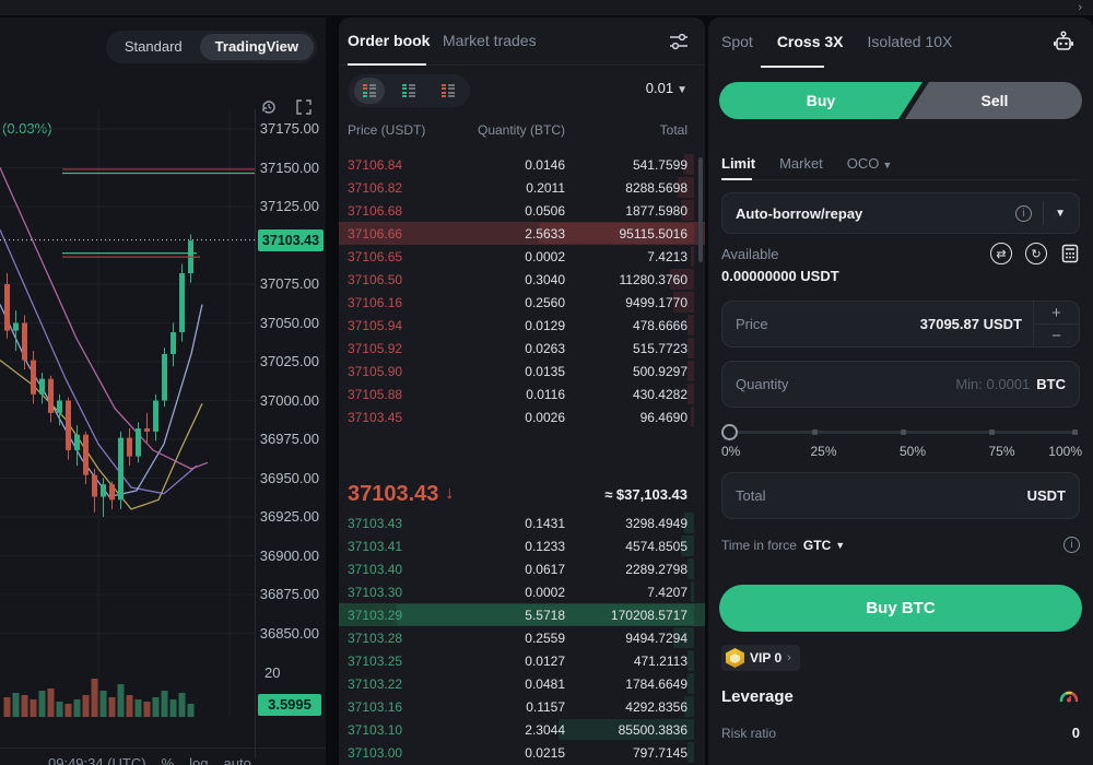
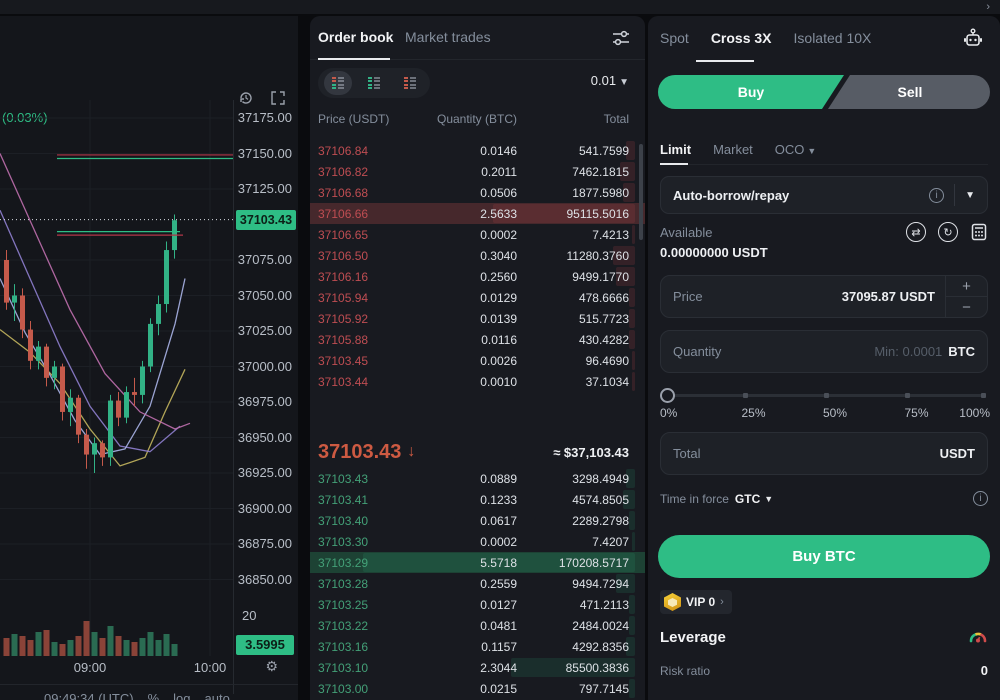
  ›
- Standard
- TradingView
  37175.00
  37150.00
  37125.00
  37075.00
  37050.00
  37025.00
  37000.00
  36975.00
  36950.00
  36925.00
  36900.00
  36875.00
  36850.00
  37103.43
  20
  3.5995
+ ⚙
+ 09:00
+ 10:00
  09:49:34 (UTC)
  %
  log
  auto
  Order book
  Market trades
  0.01 ▼
  Price (USDT)
  Quantity (BTC)
  Total
  37106.84
  0.0146
  541.7599
  37106.82
  0.2011
- 8288.5698
+ 7462.1815
  37106.68
  0.0506
  1877.5980
  37106.66
  2.5633
  95115.5016
  37106.65
  0.0002
  7.4213
  37106.50
  0.3040
  11280.3760
  37106.16
  0.2560
  9499.1770
  37105.94
  0.0129
  478.6666
  37105.92
- 0.0263
+ 0.0139
  515.7723
- 37105.90
- 0.0135
- 500.9297
  37105.88
  0.0116
  430.4282
  37103.45
  0.0026
  96.4690
+ 37103.44
+ 0.0010
+ 37.1034
  37103.43
  ↓
  ≈ $37,103.43
  37103.43
- 0.1431
+ 0.0889
  3298.4949
  37103.41
  0.1233
  4574.8505
  37103.40
  0.0617
  2289.2798
  37103.30
  0.0002
  7.4207
  37103.29
  5.5718
  170208.5717
  37103.28
  0.2559
  9494.7294
  37103.25
  0.0127
  471.2113
  37103.22
  0.0481
- 1784.6649
+ 2484.0024
  37103.16
  0.1157
  4292.8356
  37103.10
  2.3044
  85500.3836
  37103.00
  0.0215
  797.7145
  Spot
  Cross 3X
  Isolated 10X
  Buy
  Sell
  Limit
  Market
  OCO ▼
  Auto-borrow/repay
  i
  ▼
  Available
  ⇄
  ↻
  0.00000000 USDT
  Price
  37095.87 USDT
  +
  −
  Quantity
  Min: 0.0001
  BTC
  0%
  25%
  50%
  75%
  100%
  Total
  USDT
  Time in force
  GTC
  ▼
  i
  Buy BTC
  VIP 0
  ›
  Leverage
  Risk ratio
  0
